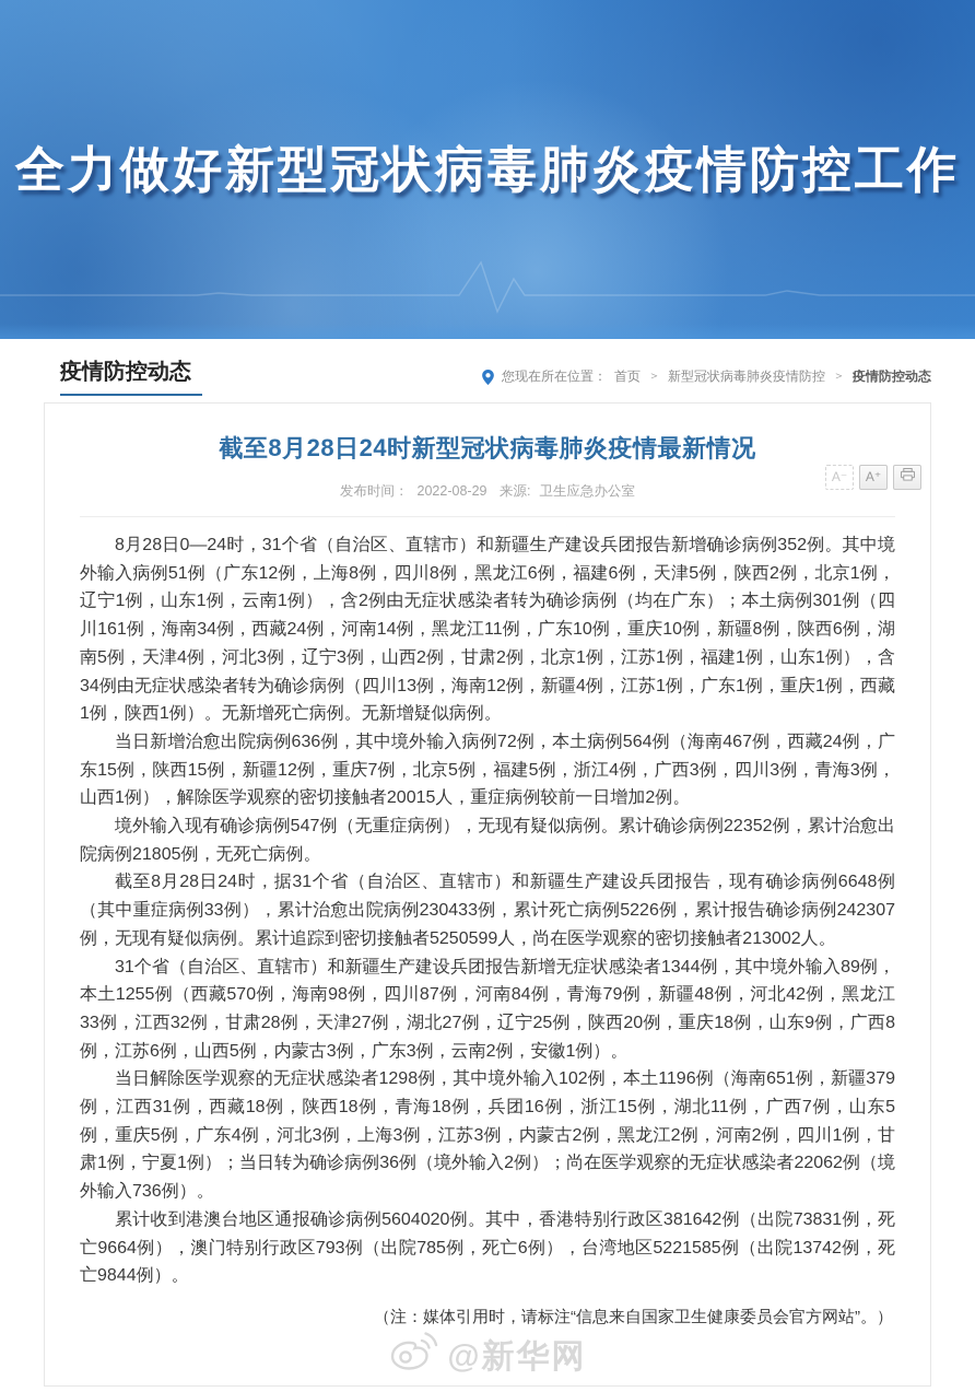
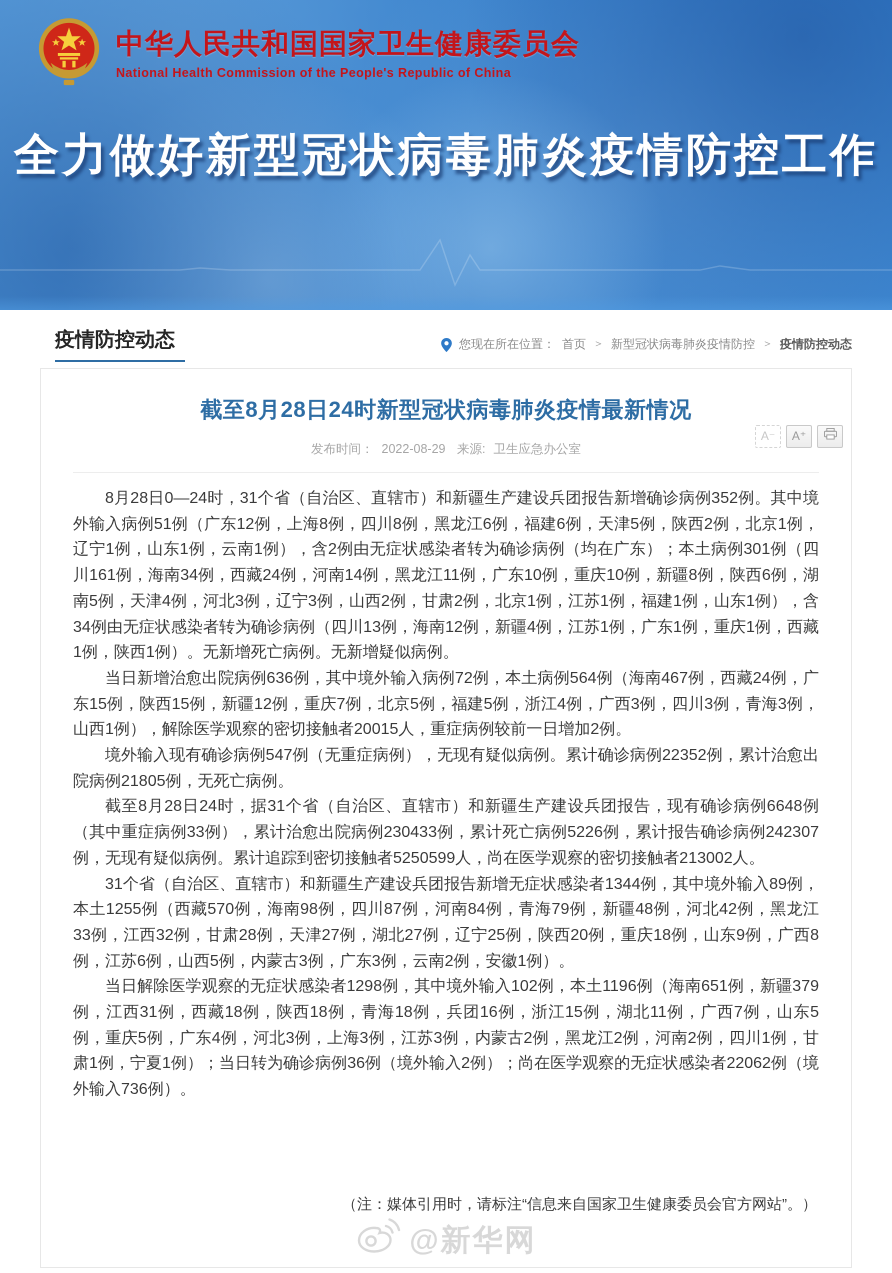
+ 中华人民共和国国家卫生健康委员会
+ National Health Commission of the People's Republic of China
  全力做好新型冠状病毒肺炎疫情防控工作
  疫情防控动态
  您现在所在位置：
  首页
  ＞
  新型冠状病毒肺炎疫情防控
  ＞
  疫情防控动态
  截至8月28日24时新型冠状病毒肺炎疫情最新情况
  发布时间： 2022-08-29 来源: 卫生应急办公室
  A⁻
  A⁺
  8月28日0—24时，31个省（自治区、直辖市）和新疆生产建设兵团报告新增确诊病例352例。其中境外输入病例51例（广东12例，上海8例，四川8例，黑龙江6例，福建6例，天津5例，陕西2例，北京1例，辽宁1例，山东1例，云南1例），含2例由无症状感染者转为确诊病例（均在广东）；本土病例301例（四川161例，海南34例，西藏24例，河南14例，黑龙江11例，广东10例，重庆10例，新疆8例，陕西6例，湖南5例，天津4例，河北3例，辽宁3例，山西2例，甘肃2例，北京1例，江苏1例，福建1例，山东1例），含34例由无症状感染者转为确诊病例（四川13例，海南12例，新疆4例，江苏1例，广东1例，重庆1例，西藏1例，陕西1例）。无新增死亡病例。无新增疑似病例。
  当日新增治愈出院病例636例，其中境外输入病例72例，本土病例564例（海南467例，西藏24例，广东15例，陕西15例，新疆12例，重庆7例，北京5例，福建5例，浙江4例，广西3例，四川3例，青海3例，山西1例），解除医学观察的密切接触者20015人，重症病例较前一日增加2例。
  境外输入现有确诊病例547例（无重症病例），无现有疑似病例。累计确诊病例22352例，累计治愈出院病例21805例，无死亡病例。
  截至8月28日24时，据31个省（自治区、直辖市）和新疆生产建设兵团报告，现有确诊病例6648例（其中重症病例33例），累计治愈出院病例230433例，累计死亡病例5226例，累计报告确诊病例242307例，无现有疑似病例。累计追踪到密切接触者5250599人，尚在医学观察的密切接触者213002人。
  31个省（自治区、直辖市）和新疆生产建设兵团报告新增无症状感染者1344例，其中境外输入89例，本土1255例（西藏570例，海南98例，四川87例，河南84例，青海79例，新疆48例，河北42例，黑龙江33例，江西32例，甘肃28例，天津27例，湖北27例，辽宁25例，陕西20例，重庆18例，山东9例，广西8例，江苏6例，山西5例，内蒙古3例，广东3例，云南2例，安徽1例）。
  当日解除医学观察的无症状感染者1298例，其中境外输入102例，本土1196例（海南651例，新疆379例，江西31例，西藏18例，陕西18例，青海18例，兵团16例，浙江15例，湖北11例，广西7例，山东5例，重庆5例，广东4例，河北3例，上海3例，江苏3例，内蒙古2例，黑龙江2例，河南2例，四川1例，甘肃1例，宁夏1例）；当日转为确诊病例36例（境外输入2例）；尚在医学观察的无症状感染者22062例（境外输入736例）。
- 累计收到港澳台地区通报确诊病例5604020例。其中，香港特别行政区381642例（出院73831例，死亡9664例），澳门特别行政区793例（出院785例，死亡6例），台湾地区5221585例（出院13742例，死亡9844例）。
  （注：媒体引用时，请标注“信息来自国家卫生健康委员会官方网站”。）
  @新华网
